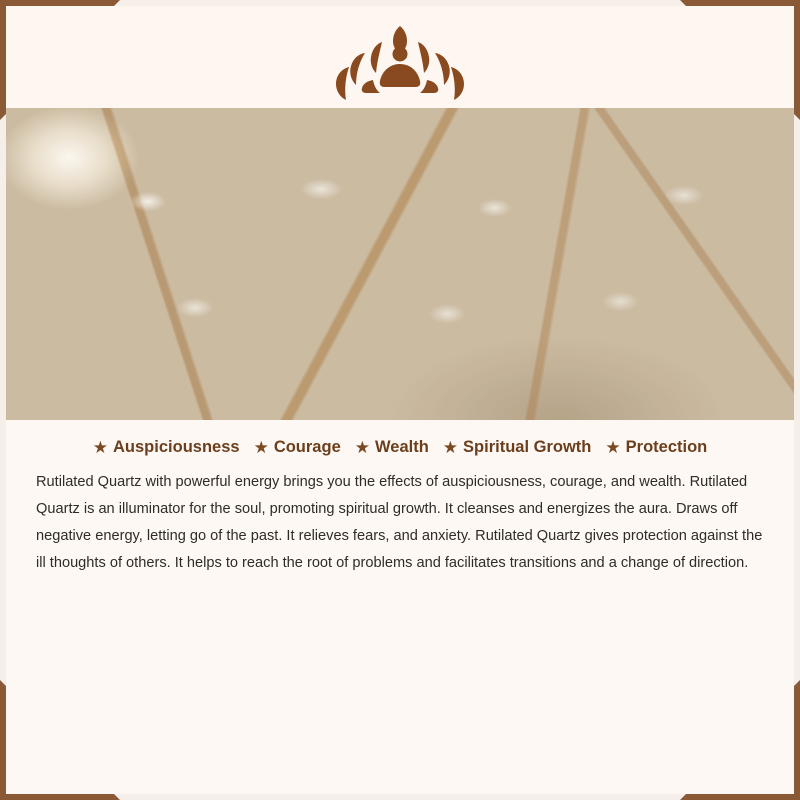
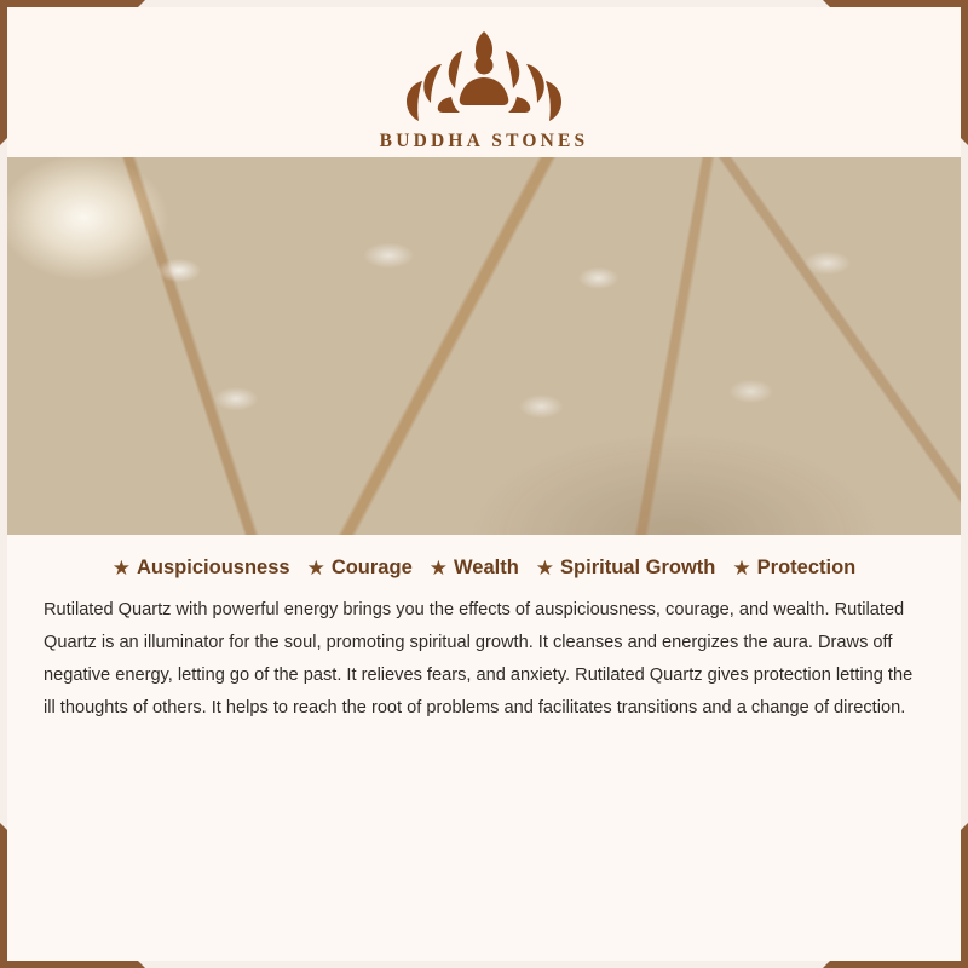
+ BUDDHA STONES
  ★
  Auspiciousness
  ★
  Courage
  ★
  Wealth
  ★
  Spiritual Growth
  ★
  Protection
- Rutilated Quartz with powerful energy brings you the effects of auspiciousness, courage, and wealth. Rutilated Quartz is an illuminator for the soul, promoting spiritual growth. It cleanses and energizes the aura. Draws off negative energy, letting go of the past. It relieves fears, and anxiety. Rutilated Quartz gives protection against the ill thoughts of others. It helps to reach the root of problems and facilitates transitions and a change of direction.
+ Rutilated Quartz with powerful energy brings you the effects of auspiciousness, courage, and wealth. Rutilated Quartz is an illuminator for the soul, promoting spiritual growth. It cleanses and energizes the aura. Draws off negative energy, letting go of the past. It relieves fears, and anxiety. Rutilated Quartz gives protection letting the ill thoughts of others. It helps to reach the root of problems and facilitates transitions and a change of direction.
